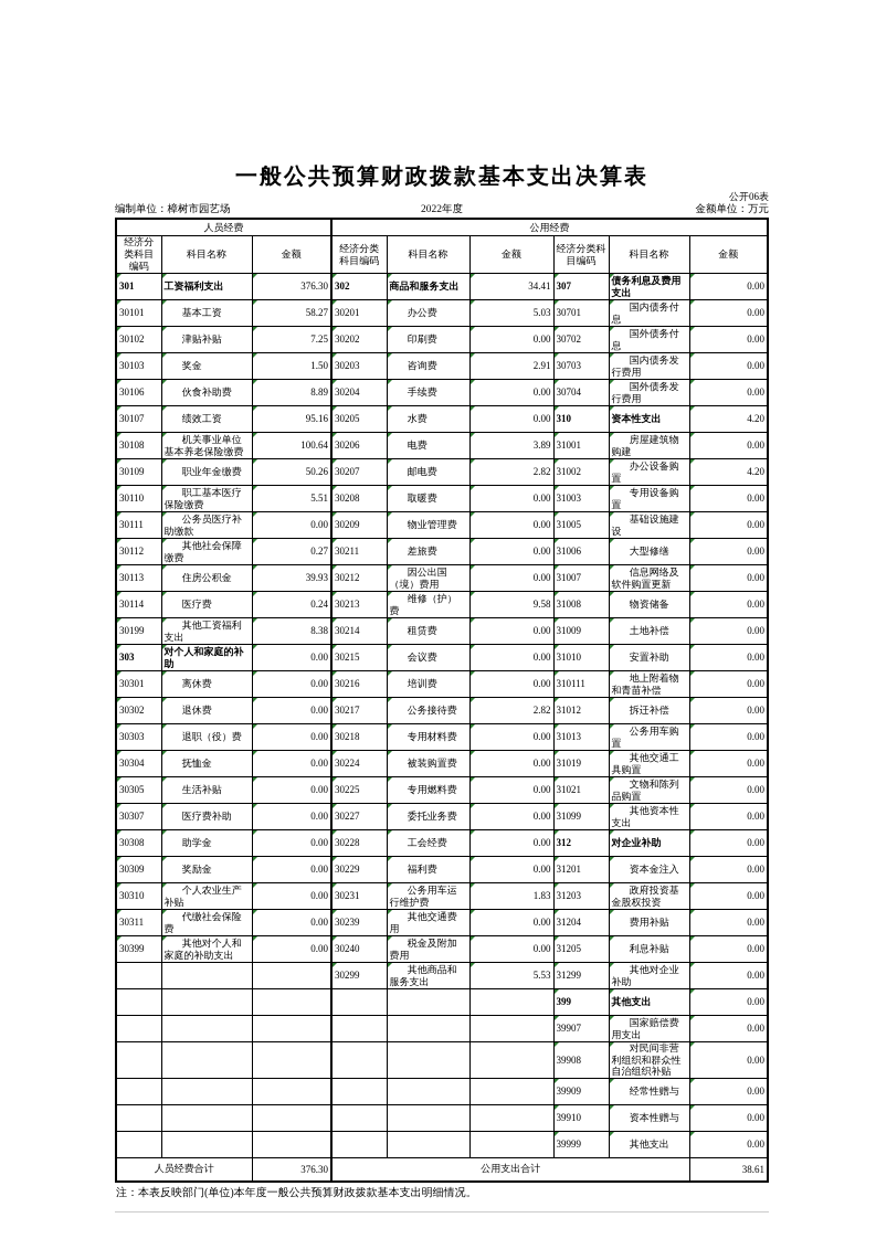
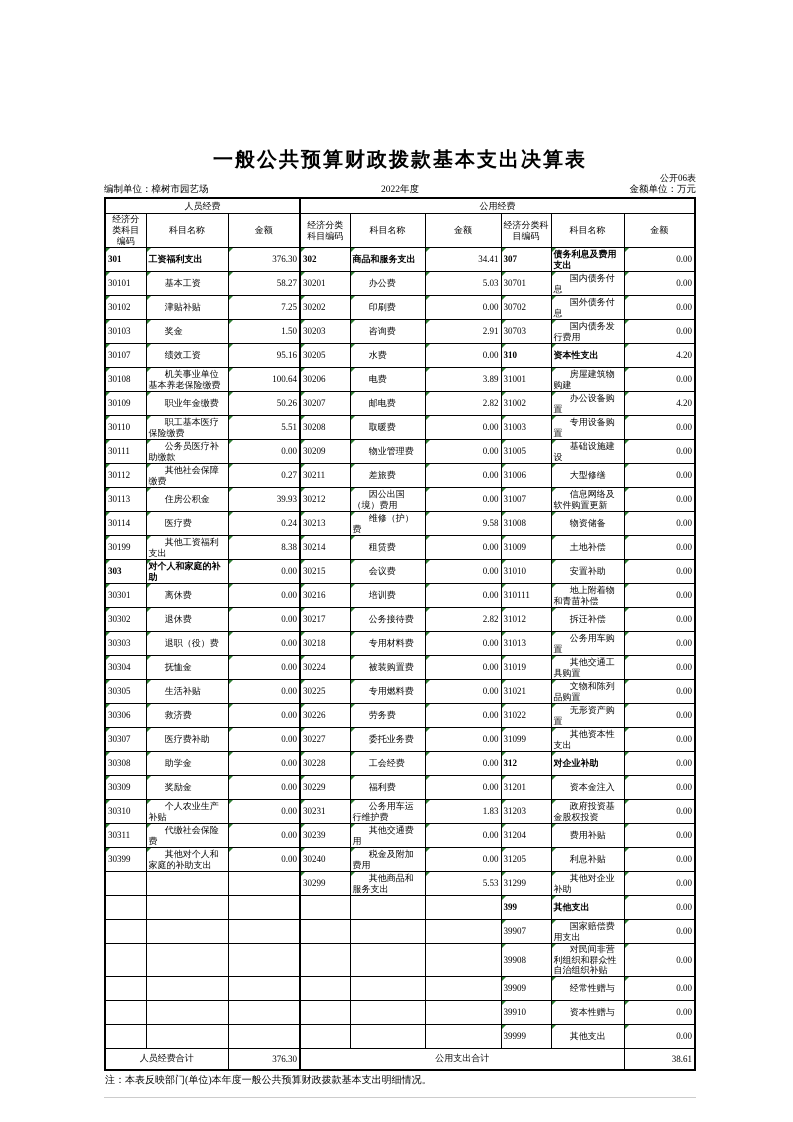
  一般公共预算财政拨款基本支出决算表
  公开06表
  编制单位：樟树市园艺场
  2022年度
  金额单位：万元
  人员经费	公用经费
  经济分类科目编码	科目名称	金额	经济分类科目编码	科目名称	金额	经济分类科目编码	科目名称	金额
  301	工资福利支出	376.30	302	商品和服务支出	34.41	307	债务利息及费用支出	0.00
  30101	基本工资	58.27	30201	办公费	5.03	30701	国内债务付息	0.00
  30102	津贴补贴	7.25	30202	印刷费	0.00	30702	国外债务付息	0.00
  30103	奖金	1.50	30203	咨询费	2.91	30703	国内债务发行费用	0.00
- 30106	伙食补助费	8.89	30204	手续费	0.00	30704	国外债务发行费用	0.00
  30107	绩效工资	95.16	30205	水费	0.00	310	资本性支出	4.20
  30108	机关事业单位基本养老保险缴费	100.64	30206	电费	3.89	31001	房屋建筑物购建	0.00
  30109	职业年金缴费	50.26	30207	邮电费	2.82	31002	办公设备购置	4.20
  30110	职工基本医疗保险缴费	5.51	30208	取暖费	0.00	31003	专用设备购置	0.00
  30111	公务员医疗补助缴款	0.00	30209	物业管理费	0.00	31005	基础设施建设	0.00
  30112	其他社会保障缴费	0.27	30211	差旅费	0.00	31006	大型修缮	0.00
  30113	住房公积金	39.93	30212	因公出国（境）费用	0.00	31007	信息网络及软件购置更新	0.00
  30114	医疗费	0.24	30213	维修（护）费	9.58	31008	物资储备	0.00
  30199	其他工资福利支出	8.38	30214	租赁费	0.00	31009	土地补偿	0.00
  303	对个人和家庭的补助	0.00	30215	会议费	0.00	31010	安置补助	0.00
  30301	离休费	0.00	30216	培训费	0.00	310111	地上附着物和青苗补偿	0.00
  30302	退休费	0.00	30217	公务接待费	2.82	31012	拆迁补偿	0.00
  30303	退职（役）费	0.00	30218	专用材料费	0.00	31013	公务用车购置	0.00
  30304	抚恤金	0.00	30224	被装购置费	0.00	31019	其他交通工具购置	0.00
  30305	生活补贴	0.00	30225	专用燃料费	0.00	31021	文物和陈列品购置	0.00
+ 30306	救济费	0.00	30226	劳务费	0.00	31022	无形资产购置	0.00
  30307	医疗费补助	0.00	30227	委托业务费	0.00	31099	其他资本性支出	0.00
  30308	助学金	0.00	30228	工会经费	0.00	312	对企业补助	0.00
  30309	奖励金	0.00	30229	福利费	0.00	31201	资本金注入	0.00
  30310	个人农业生产补贴	0.00	30231	公务用车运行维护费	1.83	31203	政府投资基金股权投资	0.00
  30311	代缴社会保险费	0.00	30239	其他交通费用	0.00	31204	费用补贴	0.00
  30399	其他对个人和家庭的补助支出	0.00	30240	税金及附加费用	0.00	31205	利息补贴	0.00
  			30299	其他商品和服务支出	5.53	31299	其他对企业补助	0.00
  						399	其他支出	0.00
  						39907	国家赔偿费用支出	0.00
  						39908	对民间非营利组织和群众性自治组织补贴	0.00
  						39909	经常性赠与	0.00
  						39910	资本性赠与	0.00
  						39999	其他支出	0.00
  人员经费合计	376.30	公用支出合计	38.61
  注：本表反映部门(单位)本年度一般公共预算财政拨款基本支出明细情况。
